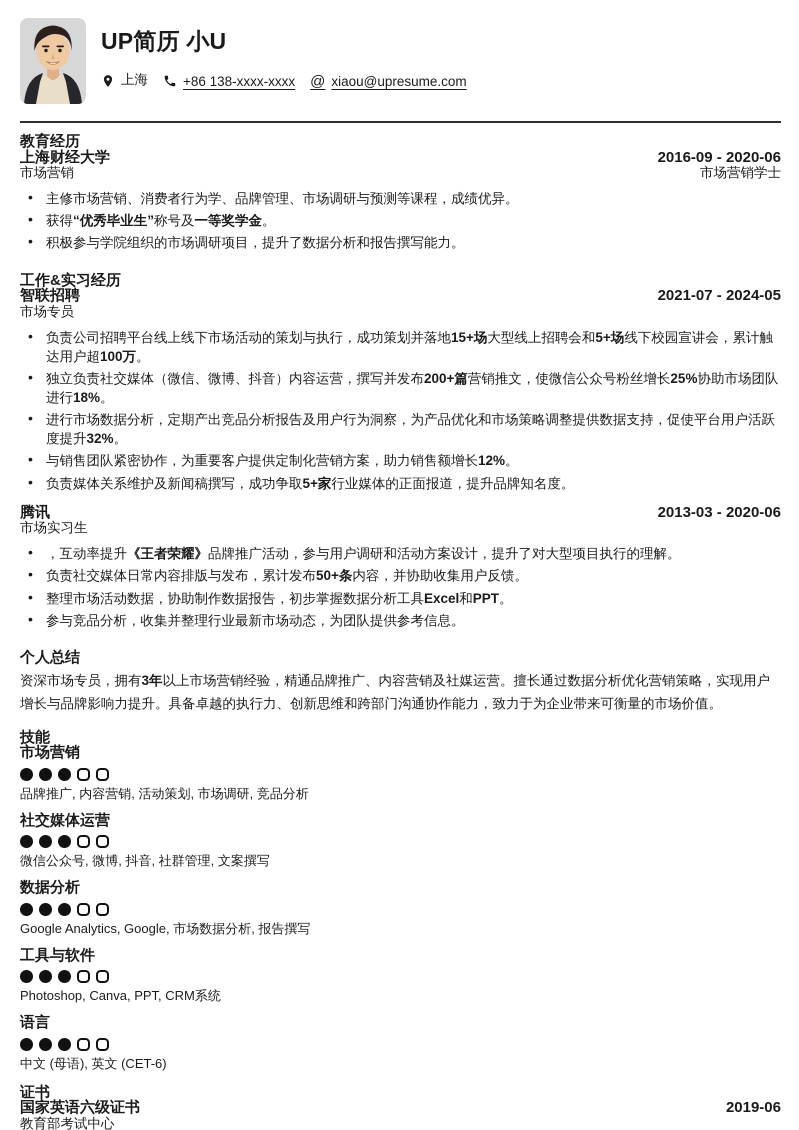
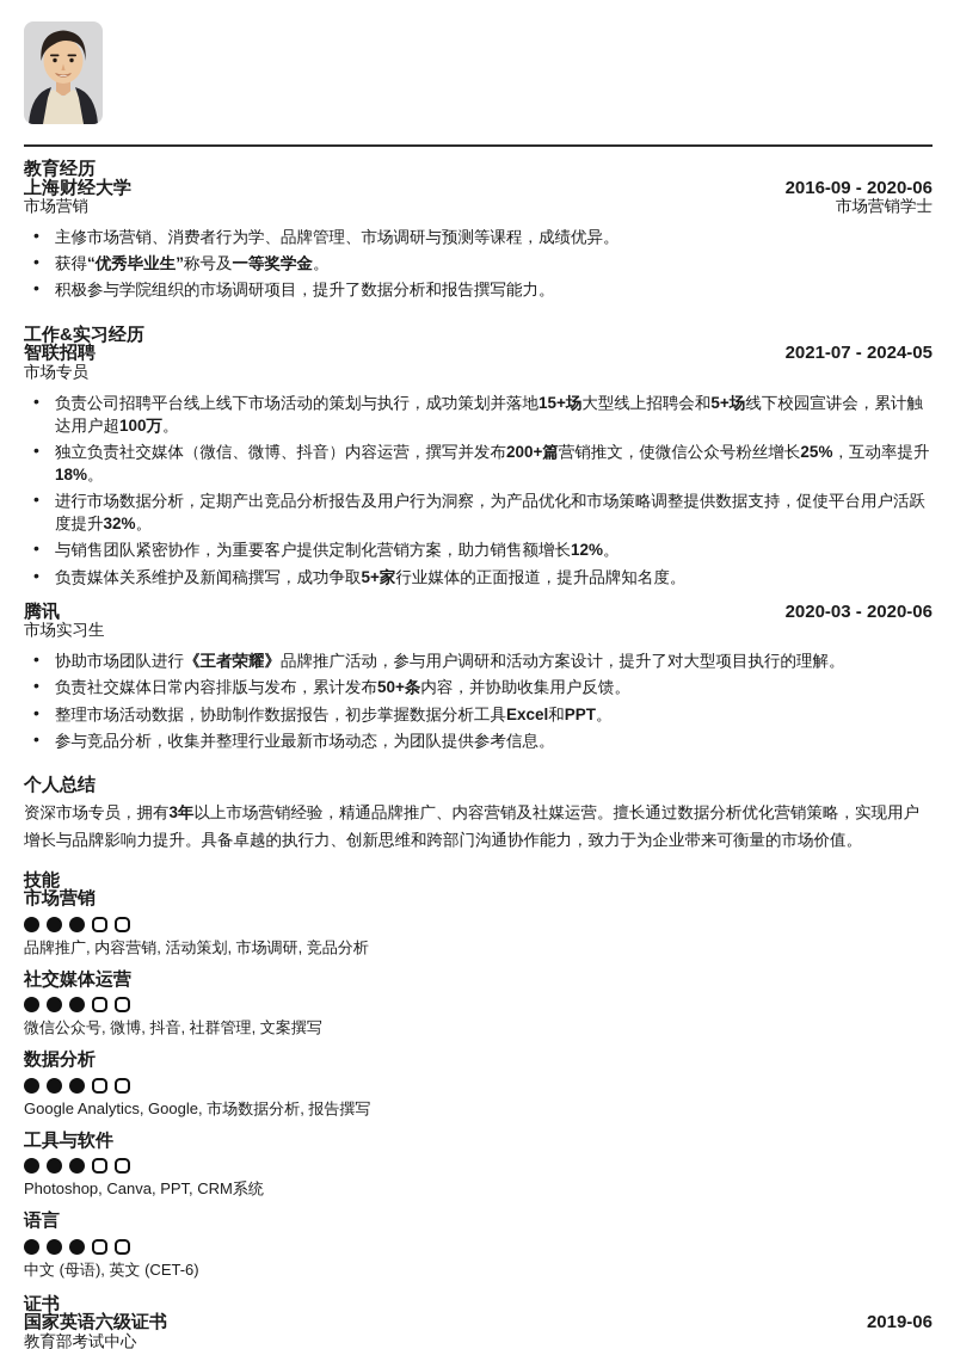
- UP简历 小U
- 上海
- +86 138-xxxx-xxxx
- @
- xiaou@upresume.com
  教育经历
  上海财经大学
  市场营销
  2016-09 - 2020-06
  市场营销学士
  主修市场营销、消费者行为学、品牌管理、市场调研与预测等课程，成绩优异。
  获得“优秀毕业生”称号及一等奖学金。
  积极参与学院组织的市场调研项目，提升了数据分析和报告撰写能力。
  工作&实习经历
  智联招聘
  市场专员
  2021-07 - 2024-05
  负责公司招聘平台线上线下市场活动的策划与执行，成功策划并落地15+场大型线上招聘会和5+场线下校园宣讲会，累计触达用户超100万。
- 独立负责社交媒体（微信、微博、抖音）内容运营，撰写并发布200+篇营销推文，使微信公众号粉丝增长25%协助市场团队进行18%。
+ 独立负责社交媒体（微信、微博、抖音）内容运营，撰写并发布200+篇营销推文，使微信公众号粉丝增长25%，互动率提升18%。
  进行市场数据分析，定期产出竞品分析报告及用户行为洞察，为产品优化和市场策略调整提供数据支持，促使平台用户活跃度提升32%。
  与销售团队紧密协作，为重要客户提供定制化营销方案，助力销售额增长12%。
  负责媒体关系维护及新闻稿撰写，成功争取5+家行业媒体的正面报道，提升品牌知名度。
  腾讯
  市场实习生
- 2013-03 - 2020-06
+ 2020-03 - 2020-06
- ，互动率提升《王者荣耀》品牌推广活动，参与用户调研和活动方案设计，提升了对大型项目执行的理解。
+ 协助市场团队进行《王者荣耀》品牌推广活动，参与用户调研和活动方案设计，提升了对大型项目执行的理解。
  负责社交媒体日常内容排版与发布，累计发布50+条内容，并协助收集用户反馈。
  整理市场活动数据，协助制作数据报告，初步掌握数据分析工具Excel和PPT。
  参与竞品分析，收集并整理行业最新市场动态，为团队提供参考信息。
  个人总结
  资深市场专员，拥有3年以上市场营销经验，精通品牌推广、内容营销及社媒运营。擅长通过数据分析优化营销策略，实现用户增长与品牌影响力提升。具备卓越的执行力、创新思维和跨部门沟通协作能力，致力于为企业带来可衡量的市场价值。
  技能
  市场营销
  品牌推广, 内容营销, 活动策划, 市场调研, 竞品分析
  社交媒体运营
  微信公众号, 微博, 抖音, 社群管理, 文案撰写
  数据分析
  Google Analytics, Google, 市场数据分析, 报告撰写
  工具与软件
  Photoshop, Canva, PPT, CRM系统
  语言
  中文 (母语), 英文 (CET-6)
  证书
  国家英语六级证书
  教育部考试中心
  2019-06
